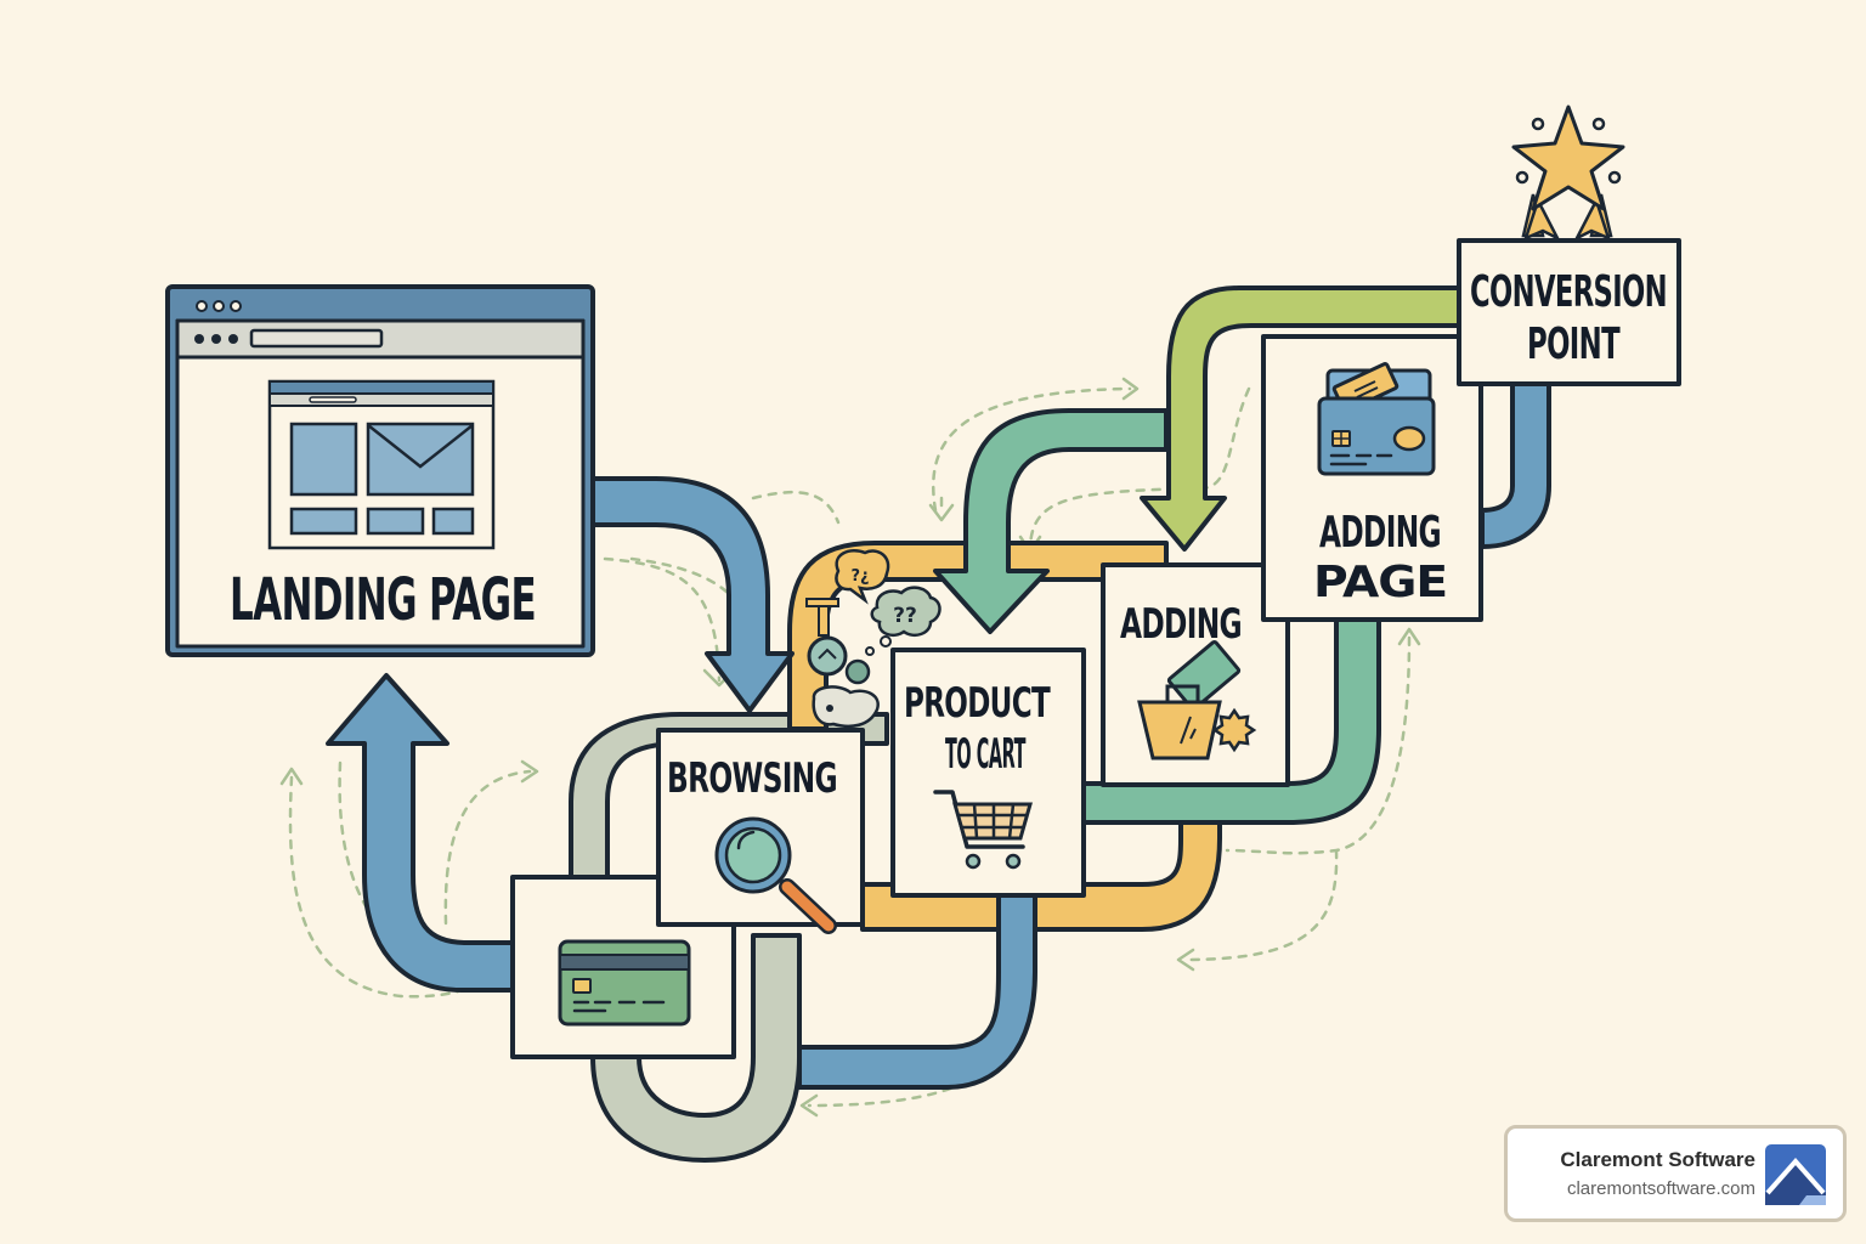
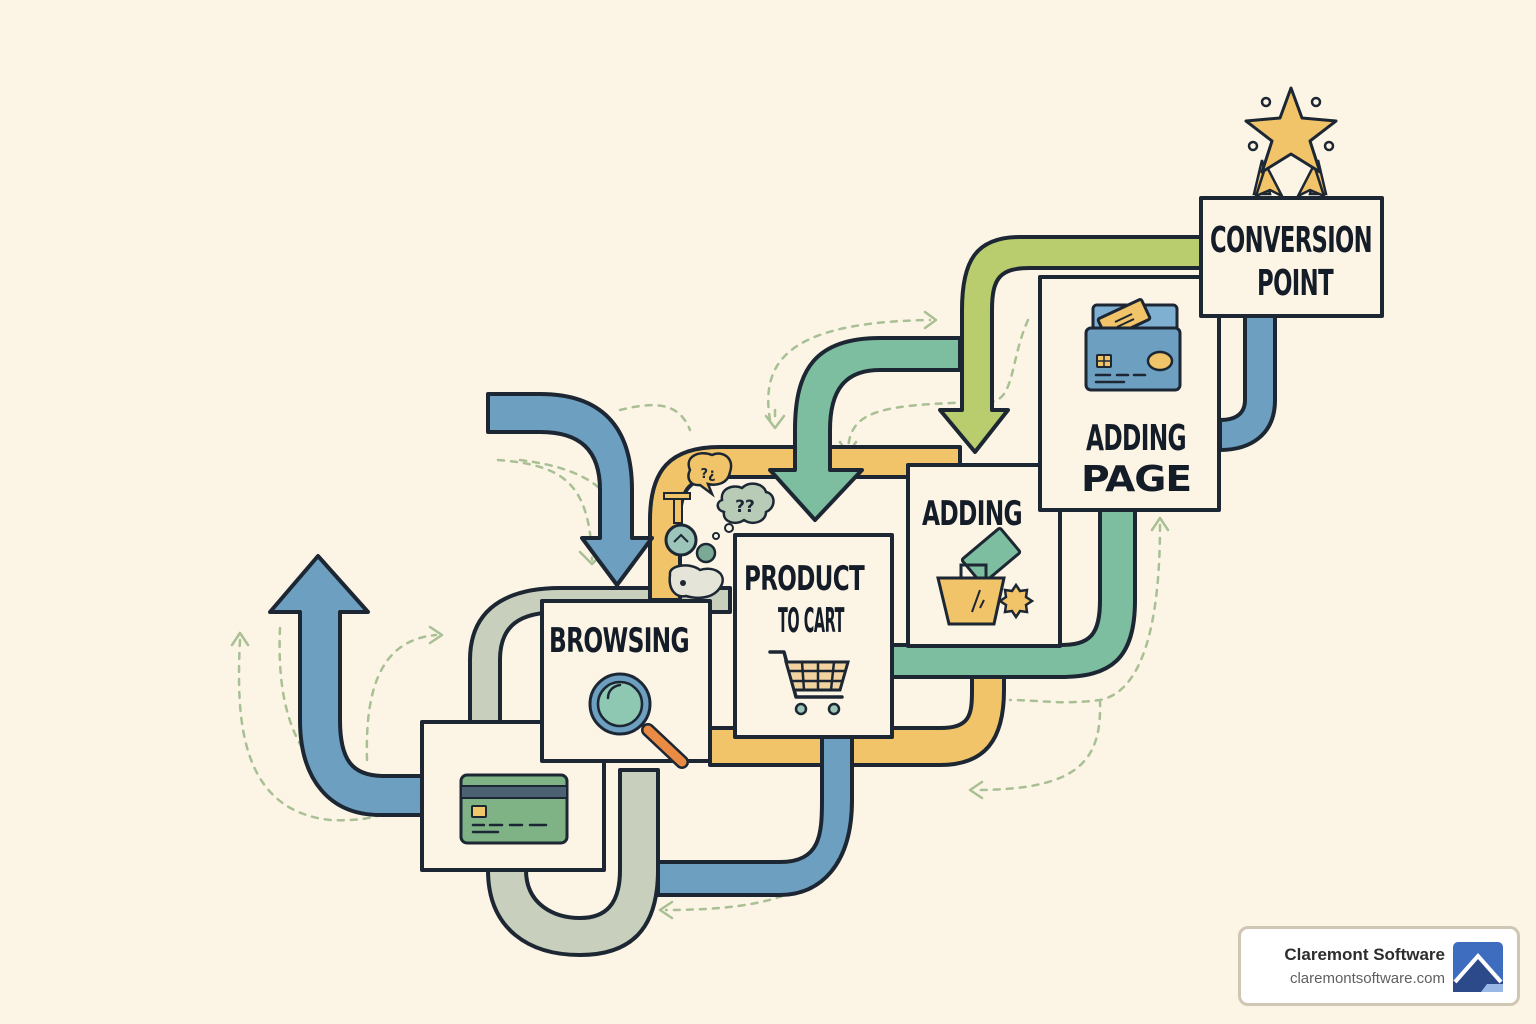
- LANDING PAGE
  BROWSING
  ?¿
  ??
  PRODUCT
  TO CART
  ADDING
  ADDING
  PAGE
  CONVERSION
  POINT
  Claremont Software
  claremontsoftware.com
